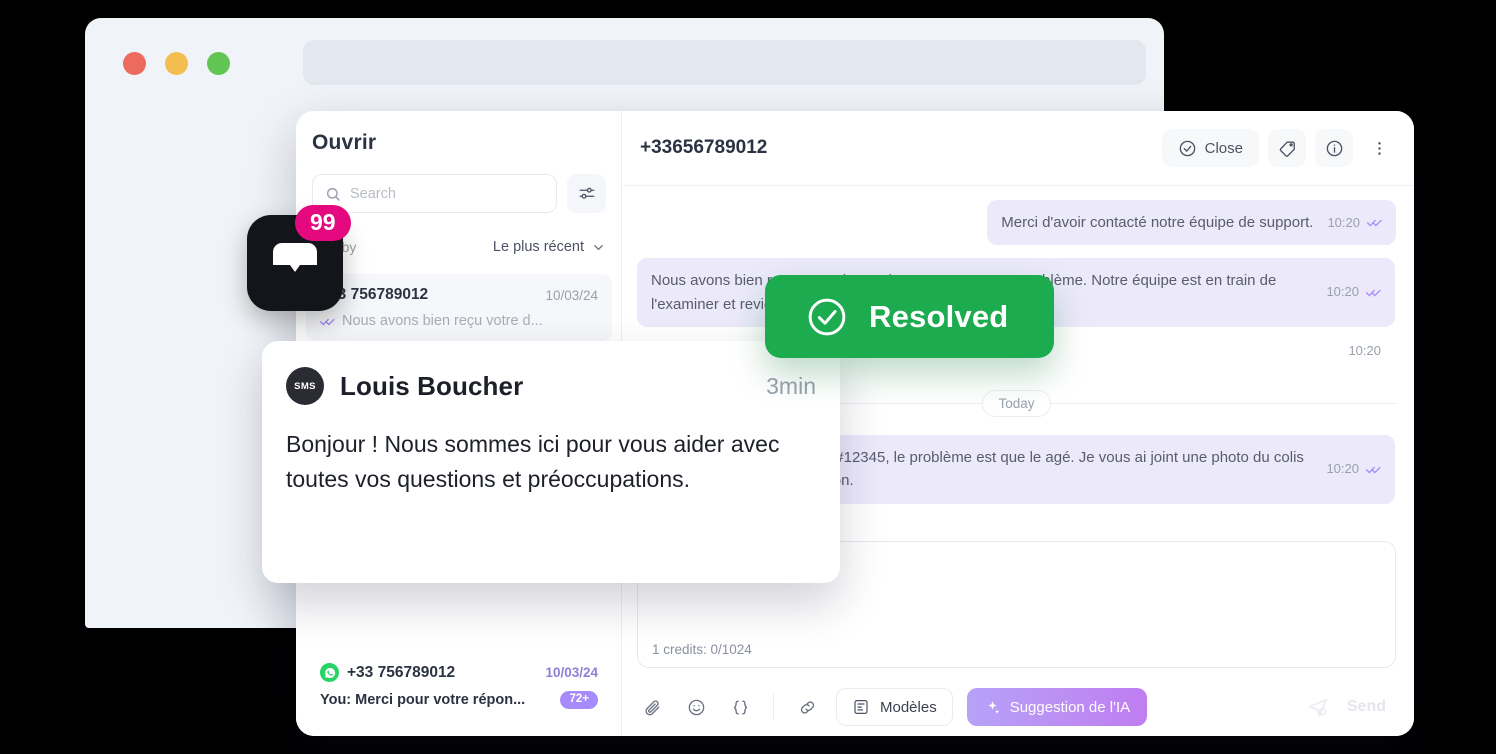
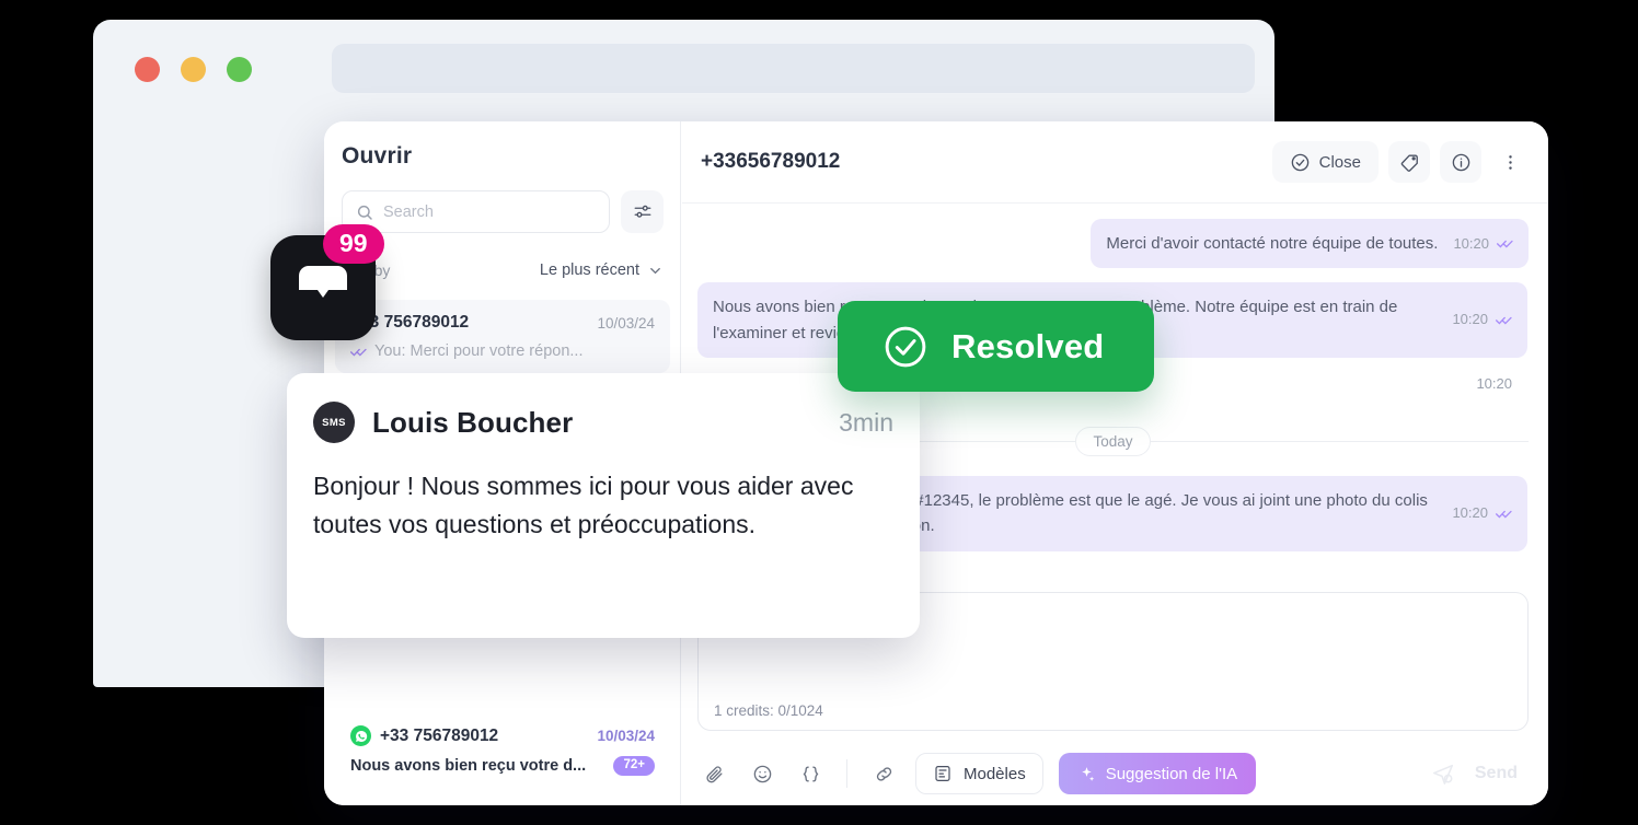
  Ouvrir
  Search
  Le plus récent
  3 756789012
  10/03/24
- Nous avons bien reçu votre d...
+ You: Merci pour votre répon...
  +33 756789012
  10/03/24
- You: Merci pour votre répon...
+ Nous avons bien reçu votre d...
  72+
  +33656789012
  Close
- Merci d'avoir contacté notre équipe de support.
+ Merci d'avoir contacté notre équipe de toutes.
  10:20
  10:20
  10:20
  Today
  10:20
  1 credits: 0/1024
  Modèles
  Suggestion de l'IA
  Send
  99
  SMS
  Louis Boucher
  3min
  Bonjour ! Nous sommes ici pour vous aider avec toutes vos questions et préoccupations.
  Resolved
